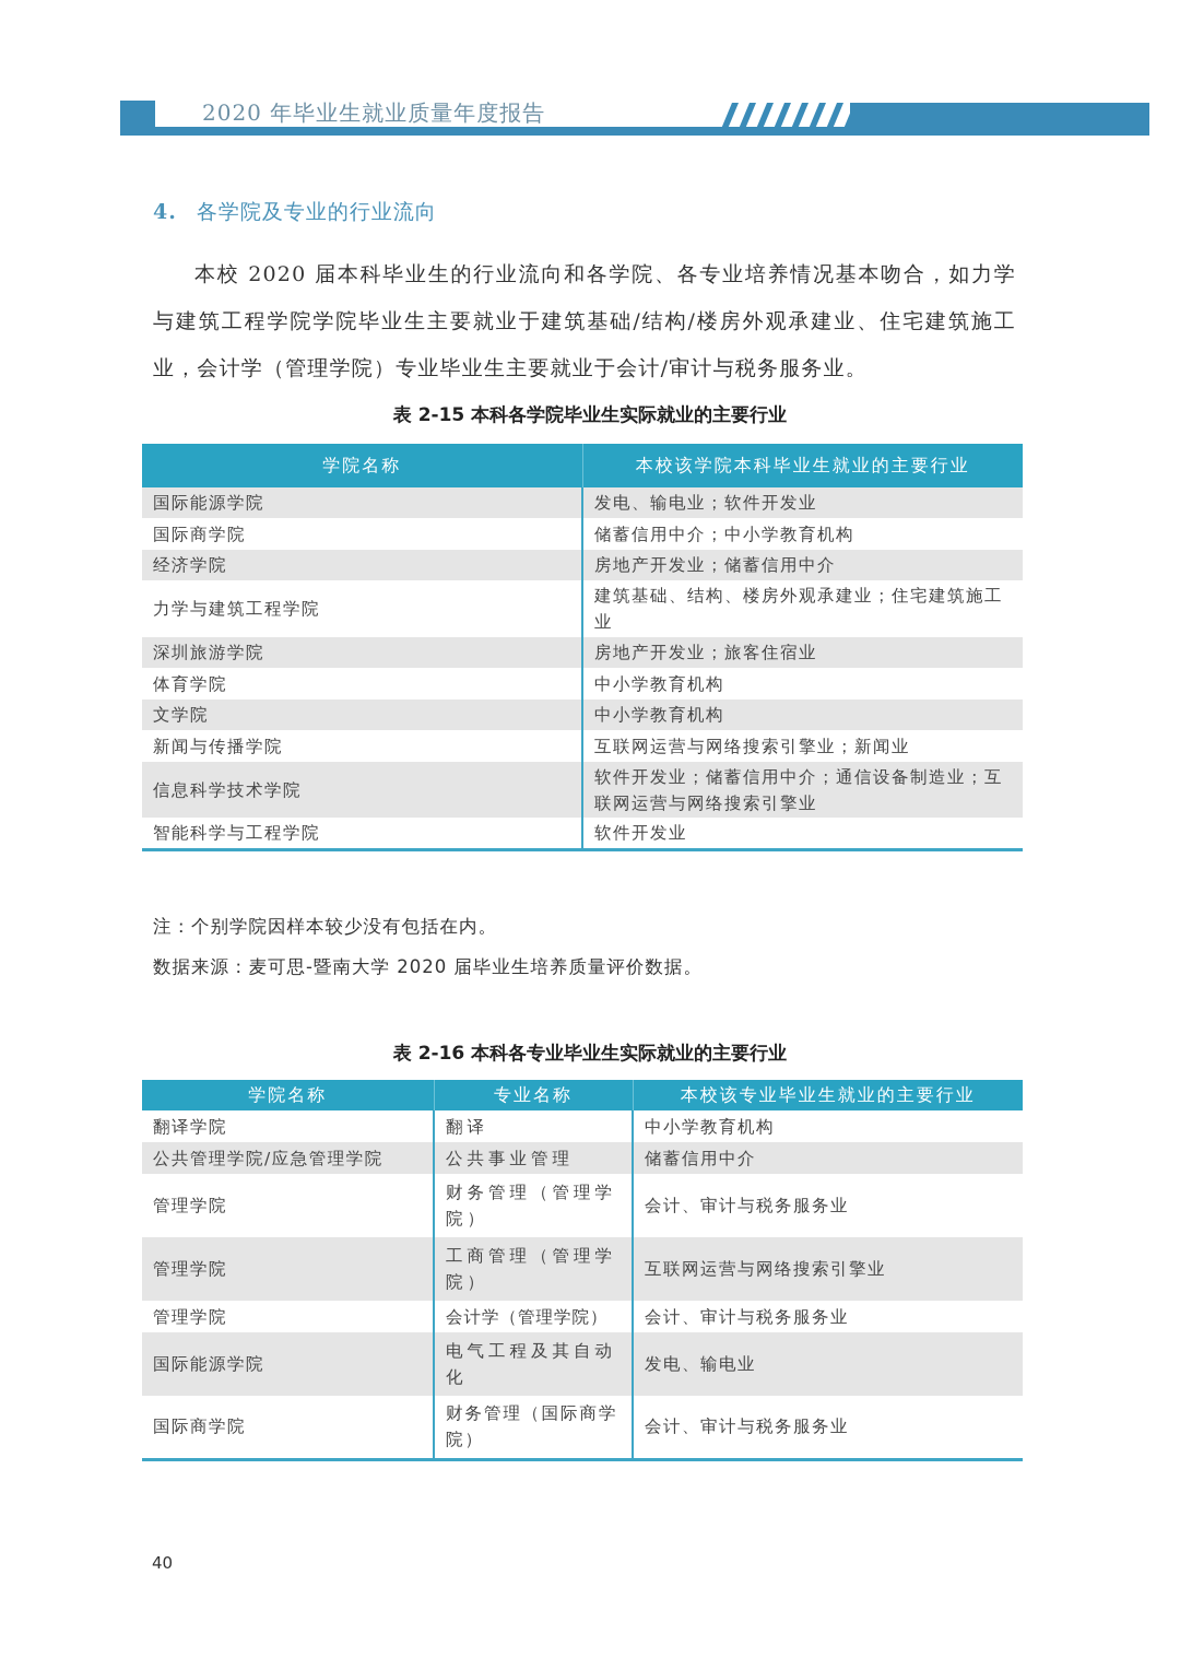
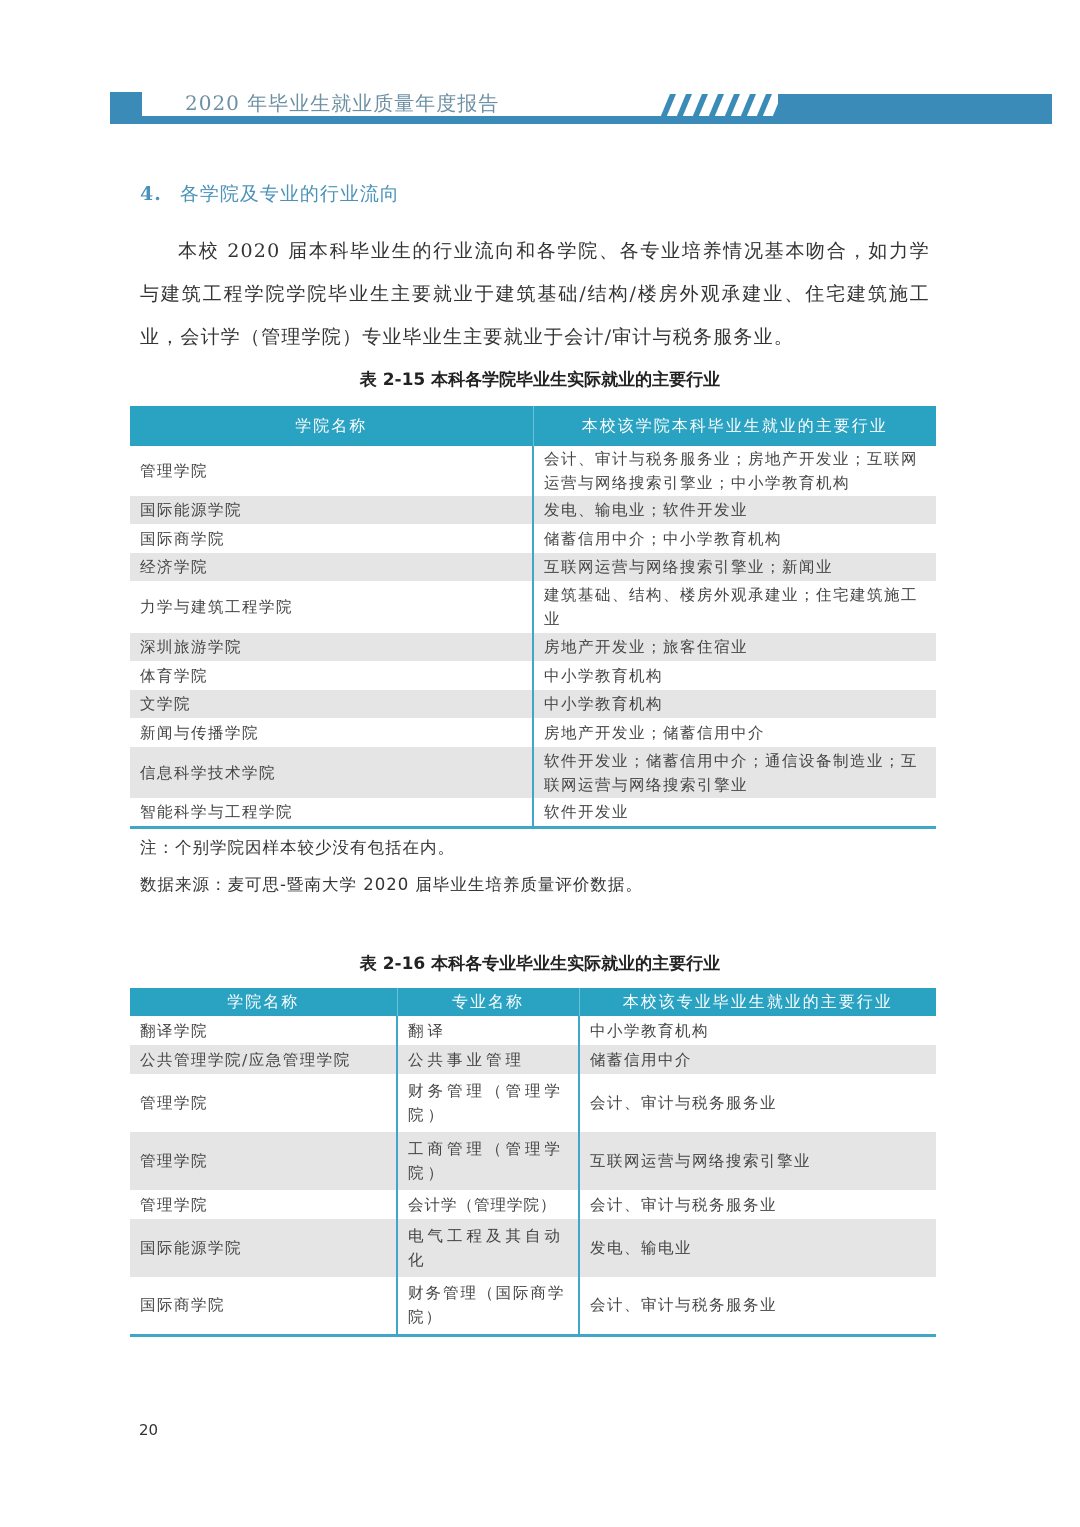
  2020 年毕业生就业质量年度报告
  4. 各学院及专业的行业流向
  本校 2020 届本科毕业生的行业流向和各学院、各专业培养情况基本吻合，如力学与建筑工程学院学院毕业生主要就业于建筑基础/结构/楼房外观承建业、住宅建筑施工业，会计学（管理学院）专业毕业生主要就业于会计/审计与税务服务业。
  表 2-15 本科各学院毕业生实际就业的主要行业
  学院名称	本校该学院本科毕业生就业的主要行业
+ 管理学院	会计、审计与税务服务业；房地产开发业；互联网运营与网络搜索引擎业；中小学教育机构
  国际能源学院	发电、输电业；软件开发业
  国际商学院	储蓄信用中介；中小学教育机构
- 经济学院	房地产开发业；储蓄信用中介
+ 经济学院	互联网运营与网络搜索引擎业；新闻业
  力学与建筑工程学院	建筑基础、结构、楼房外观承建业；住宅建筑施工业
  深圳旅游学院	房地产开发业；旅客住宿业
  体育学院	中小学教育机构
  文学院	中小学教育机构
- 新闻与传播学院	互联网运营与网络搜索引擎业；新闻业
+ 新闻与传播学院	房地产开发业；储蓄信用中介
  信息科学技术学院	软件开发业；储蓄信用中介；通信设备制造业；互联网运营与网络搜索引擎业
  智能科学与工程学院	软件开发业
  注：个别学院因样本较少没有包括在内。
  数据来源：麦可思-暨南大学 2020 届毕业生培养质量评价数据。
  表 2-16 本科各专业毕业生实际就业的主要行业
  学院名称	专业名称	本校该专业毕业生就业的主要行业
  翻译学院	翻译	中小学教育机构
  公共管理学院/应急管理学院	公共事业管理	储蓄信用中介
  管理学院	财务管理（管理学院）	会计、审计与税务服务业
  管理学院	工商管理（管理学院）	互联网运营与网络搜索引擎业
  管理学院	会计学（管理学院）	会计、审计与税务服务业
  国际能源学院	电气工程及其自动化	发电、输电业
  国际商学院	财务管理（国际商学院）	会计、审计与税务服务业
- 40
+ 20
